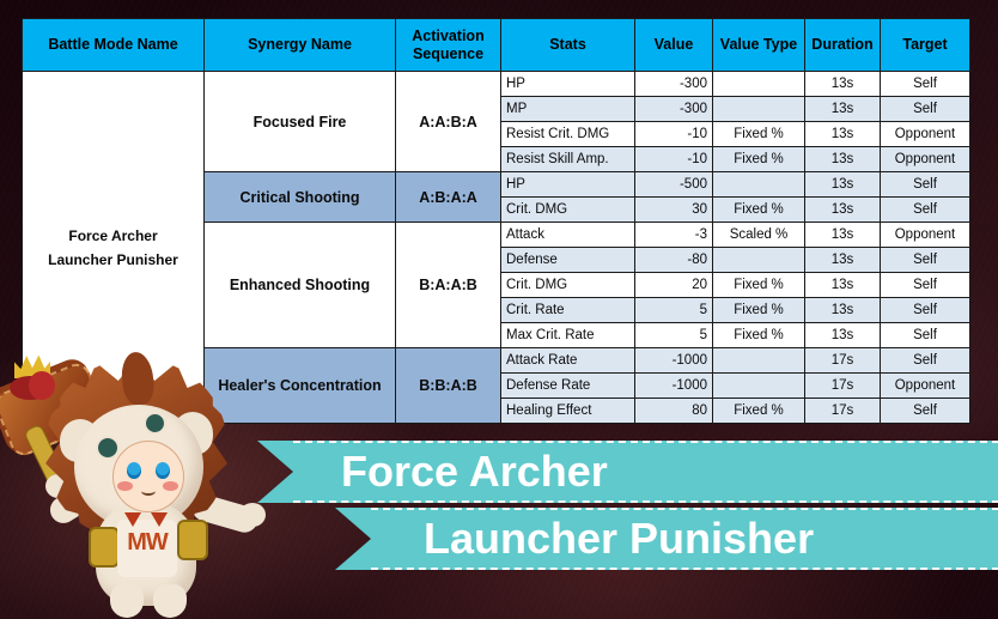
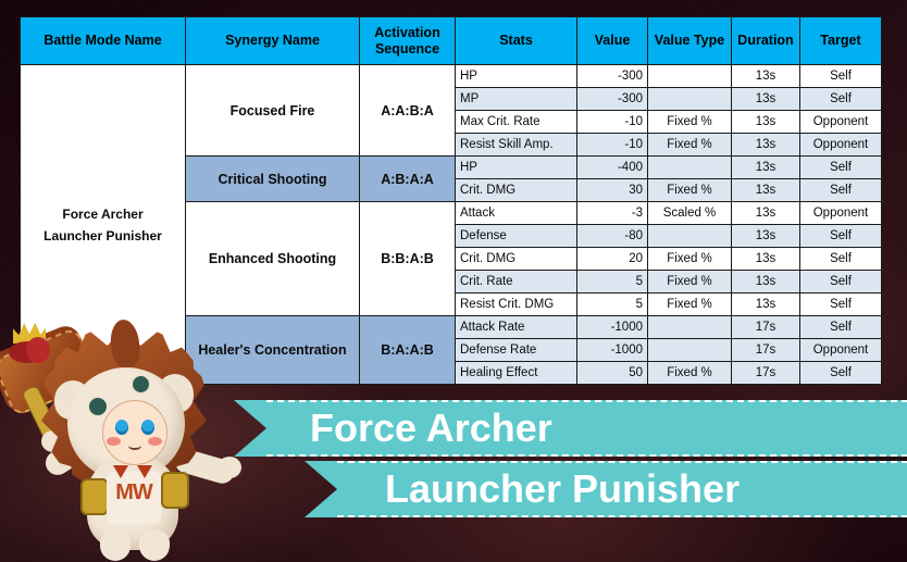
  Battle Mode Name	Synergy Name	Activation Sequence	Stats	Value	Value Type	Duration	Target
  Force ArcherLauncher Punisher	Focused Fire	A:A:B:A	HP	-300		13s	Self
  MP	-300		13s	Self
- Resist Crit. DMG	-10	Fixed %	13s	Opponent
+ Max Crit. Rate	-10	Fixed %	13s	Opponent
  Resist Skill Amp.	-10	Fixed %	13s	Opponent
- Critical Shooting	A:B:A:A	HP	-500		13s	Self
+ Critical Shooting	A:B:A:A	HP	-400		13s	Self
  Crit. DMG	30	Fixed %	13s	Self
- Enhanced Shooting	B:A:A:B	Attack	-3	Scaled %	13s	Opponent
+ Enhanced Shooting	B:B:A:B	Attack	-3	Scaled %	13s	Opponent
  Defense	-80		13s	Self
  Crit. DMG	20	Fixed %	13s	Self
  Crit. Rate	5	Fixed %	13s	Self
- Max Crit. Rate	5	Fixed %	13s	Self
+ Resist Crit. DMG	5	Fixed %	13s	Self
- Healer's Concentration	B:B:A:B	Attack Rate	-1000		17s	Self
+ Healer's Concentration	B:A:A:B	Attack Rate	-1000		17s	Self
  Defense Rate	-1000		17s	Opponent
- Healing Effect	80	Fixed %	17s	Self
+ Healing Effect	50	Fixed %	17s	Self
  MW
  Force Archer
  Launcher Punisher
